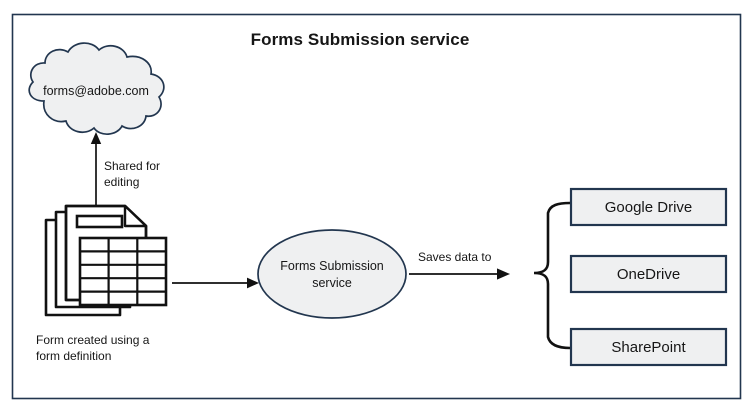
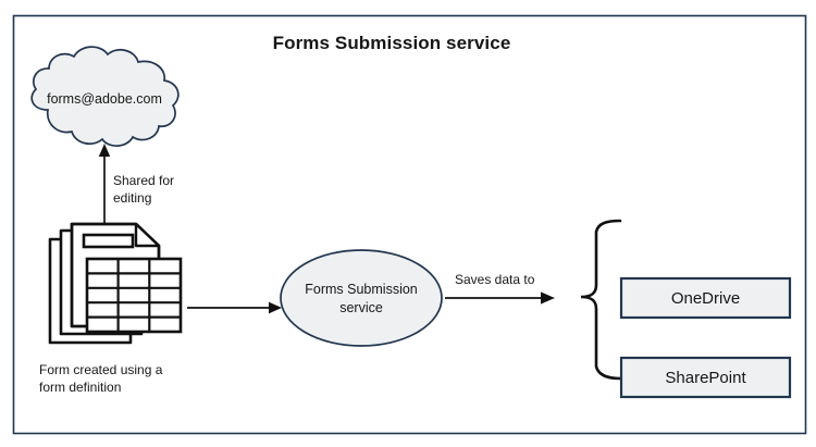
  Forms Submission service
  forms@adobe.com
  Shared for
  editing
  Form created using a
  form definition
  Forms Submission
  service
  Saves data to
- Google Drive
  OneDrive
  SharePoint
